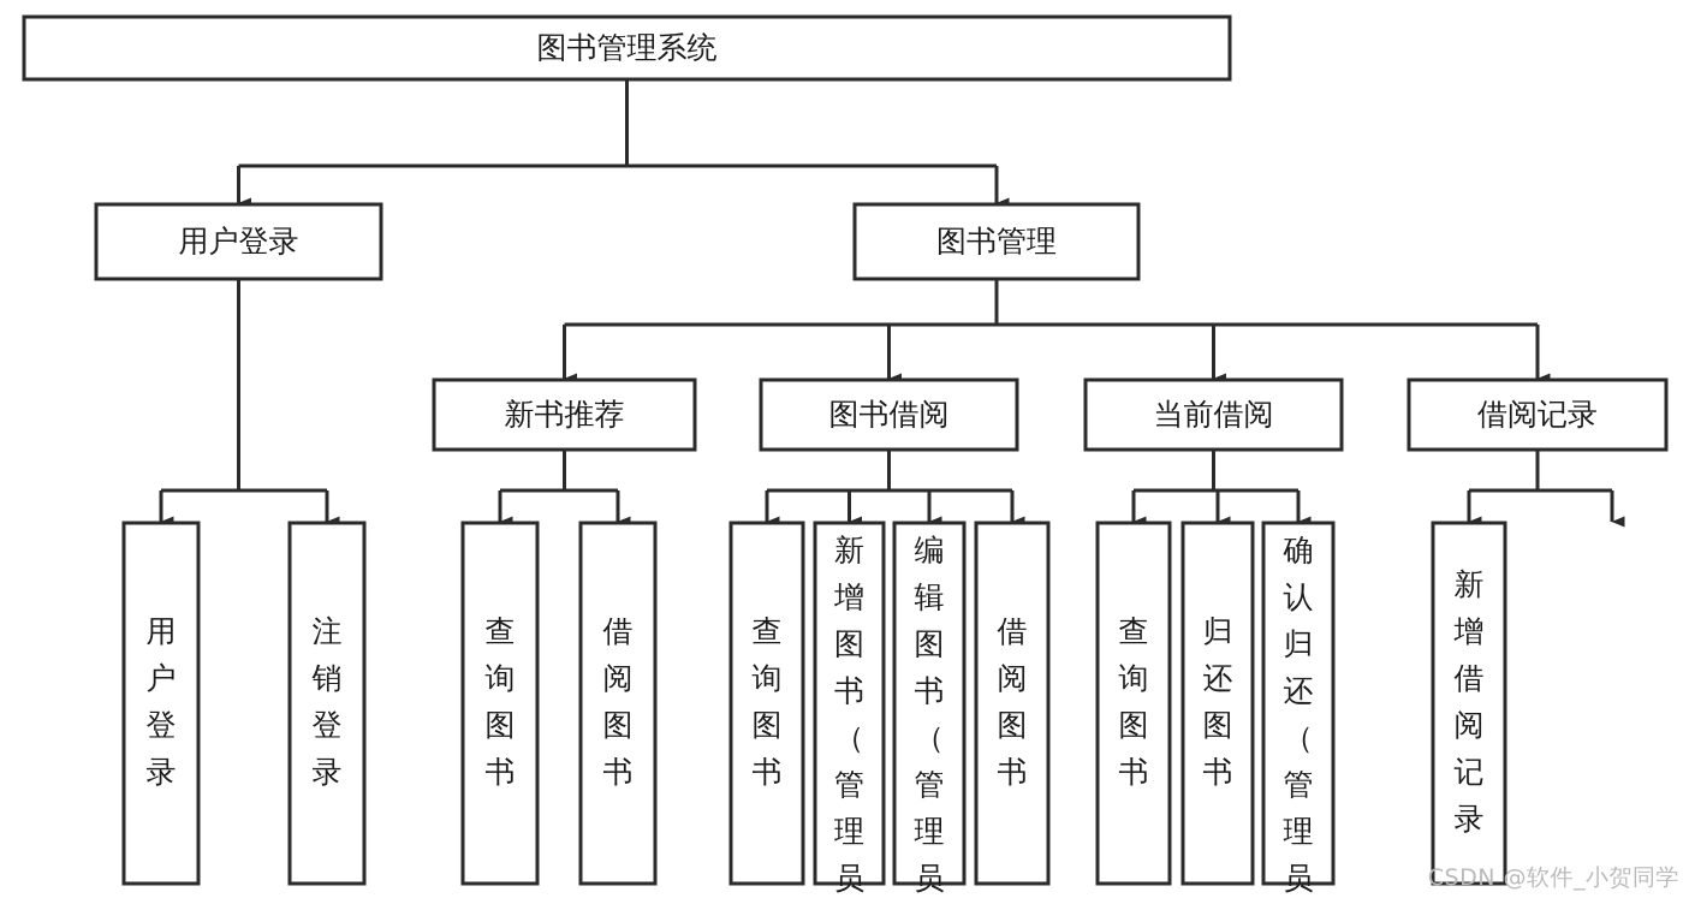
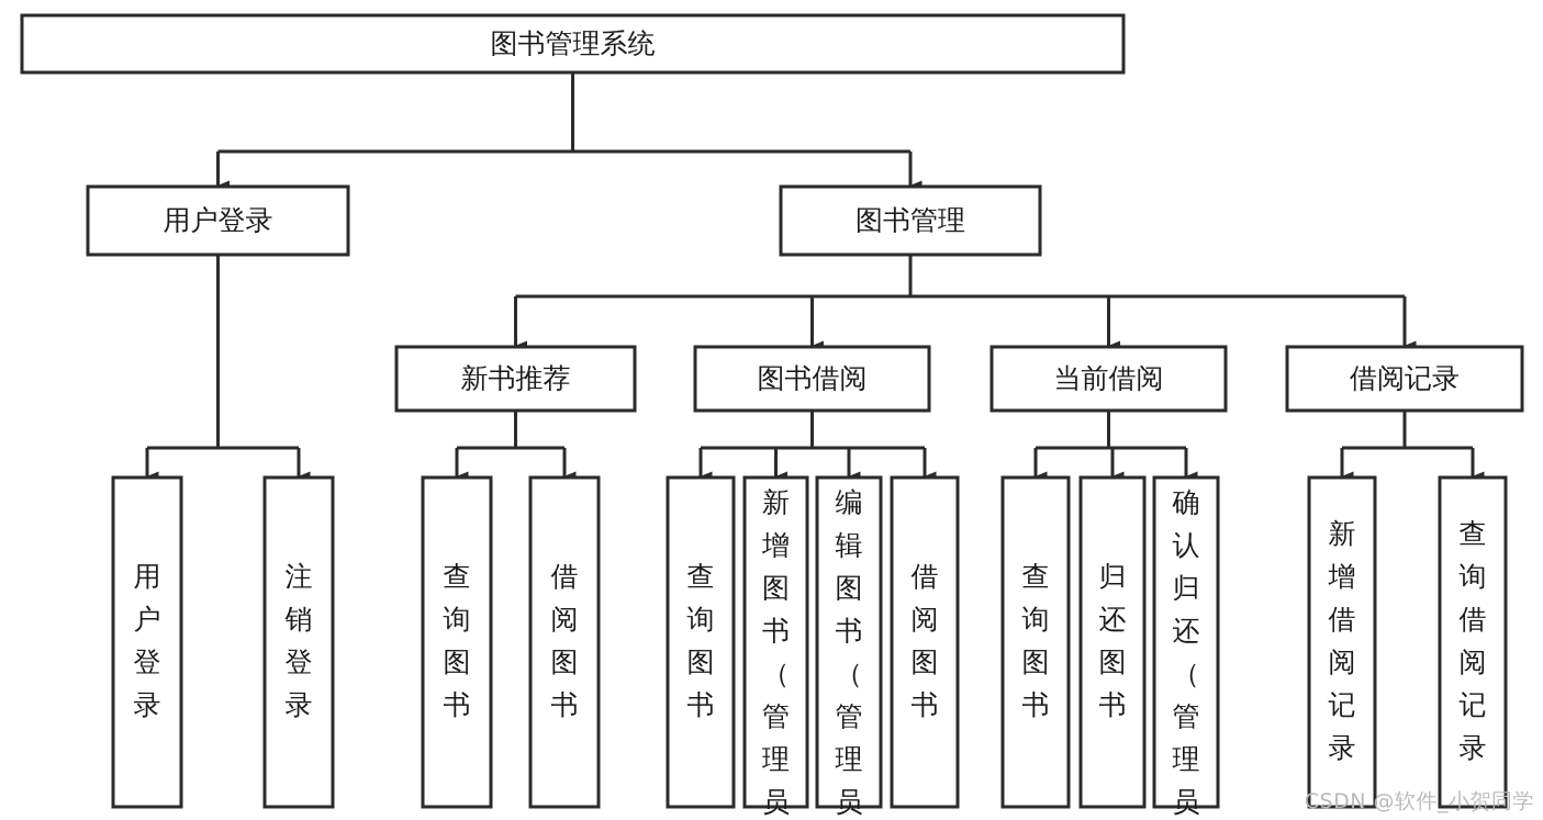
  图书管理系统
  用户登录
  图书管理
  新书推荐
  图书借阅
  当前借阅
  借阅记录
  用户登录
  注销登录
  查询图书
  借阅图书
  查询图书
  新增图书（管理员
  编辑图书（管理员
  借阅图书
  查询图书
  归还图书
  确认归还（管理员
  新增借阅记录
+ 查询借阅记录
  CSDN @软件_小贺同学
